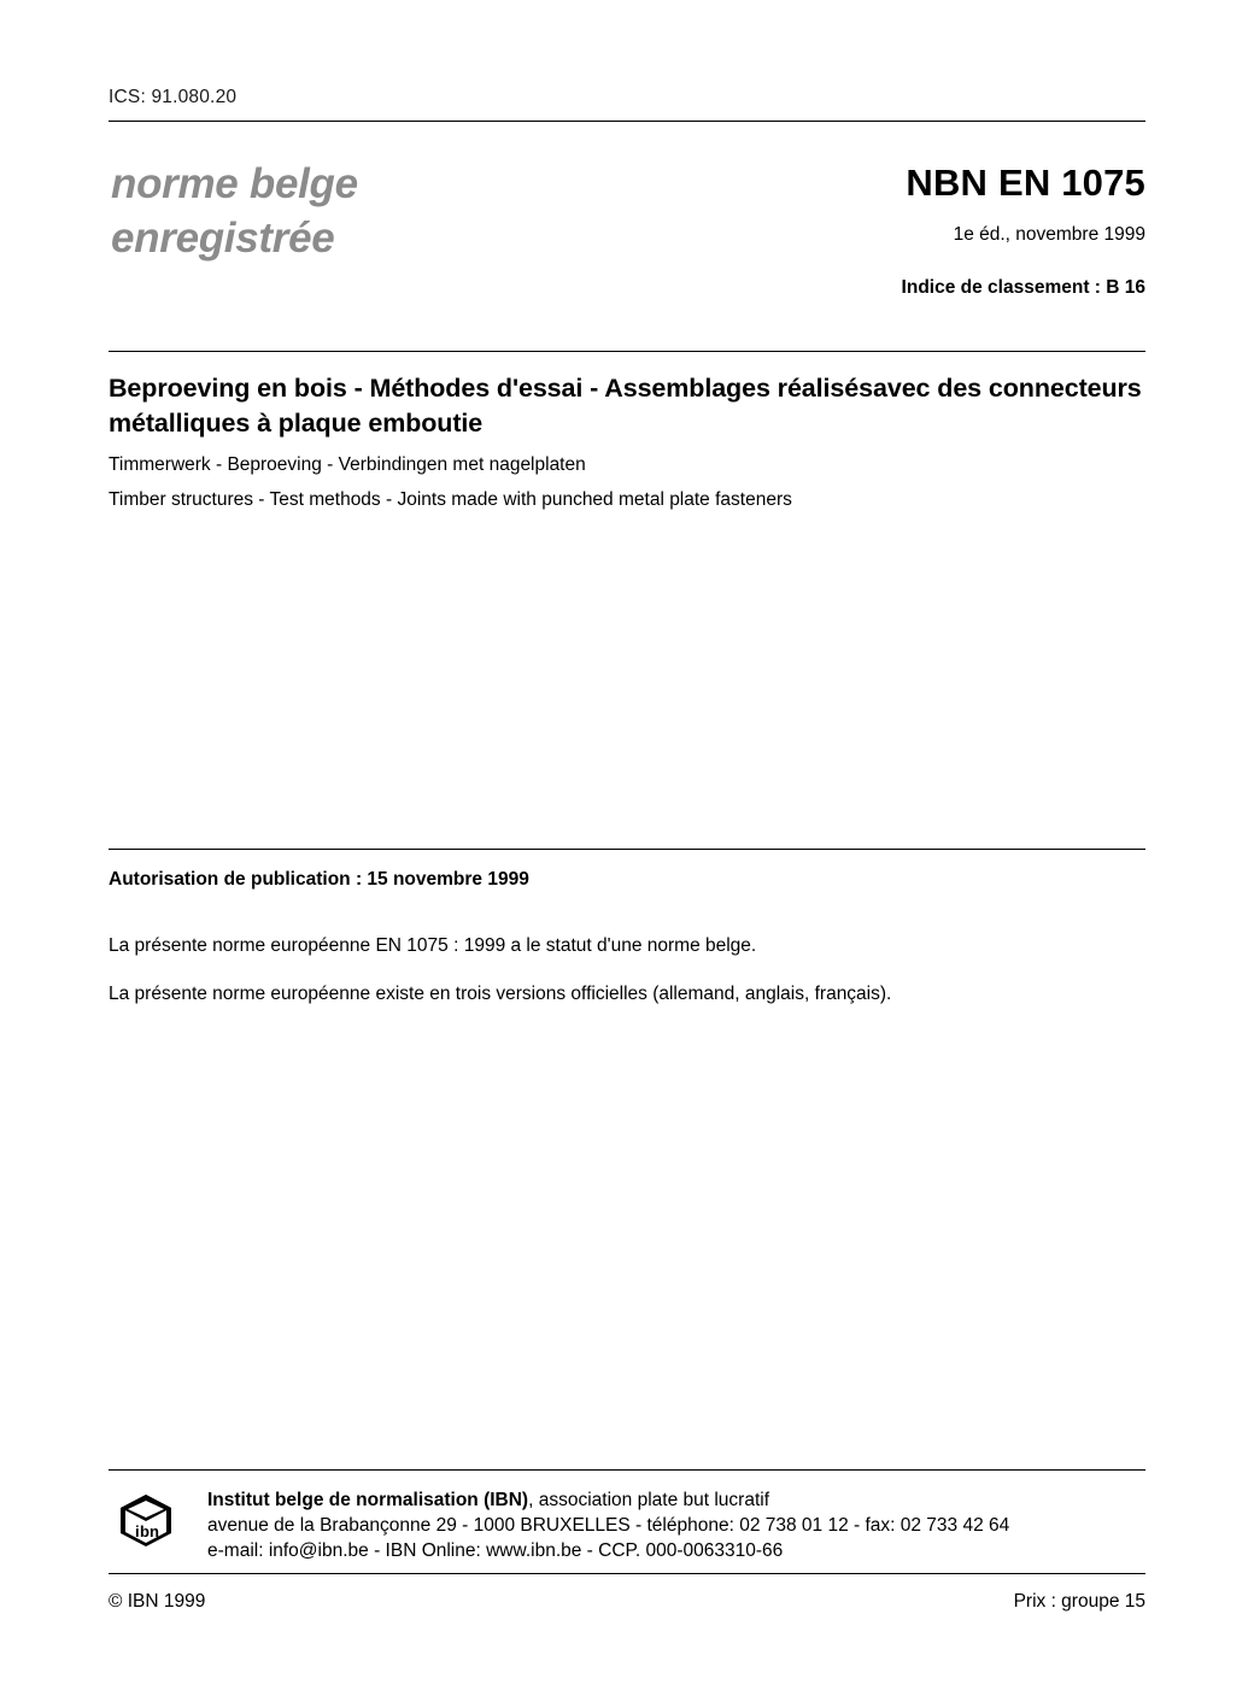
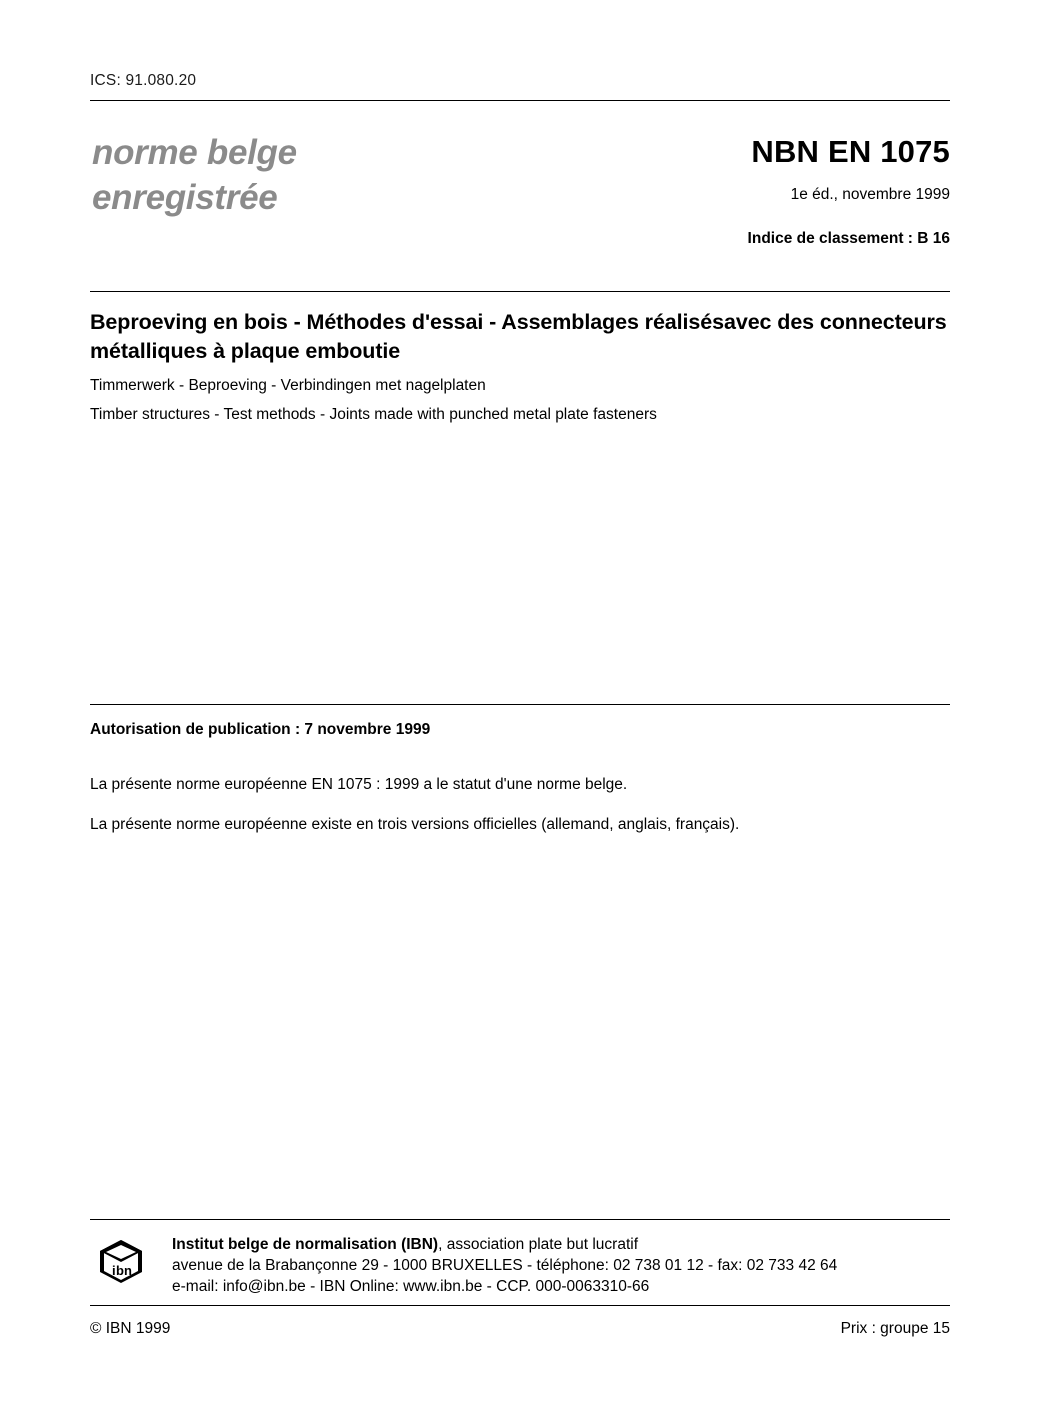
  ICS: 91.080.20
  norme belge
  enregistrée
  NBN EN 1075
  1e éd., novembre 1999
  Indice de classement : B 16
  Beproeving en bois - Méthodes d'essai - Assemblages réalisésavec des connecteurs métalliques à plaque emboutie
  Timmerwerk - Beproeving - Verbindingen met nagelplaten
  Timber structures - Test methods - Joints made with punched metal plate fasteners
- Autorisation de publication : 15 novembre 1999
+ Autorisation de publication : 7 novembre 1999
  La présente norme européenne EN 1075 : 1999 a le statut d'une norme belge.
  La présente norme européenne existe en trois versions officielles (allemand, anglais, français).
  i
  b
  n
  Institut belge de normalisation (IBN), association plate but lucratif
  avenue de la Brabançonne 29 - 1000 BRUXELLES - téléphone: 02 738 01 12 - fax: 02 733 42 64
  e-mail: info@ibn.be - IBN Online: www.ibn.be - CCP. 000-0063310-66
  © IBN 1999
  Prix : groupe 15
